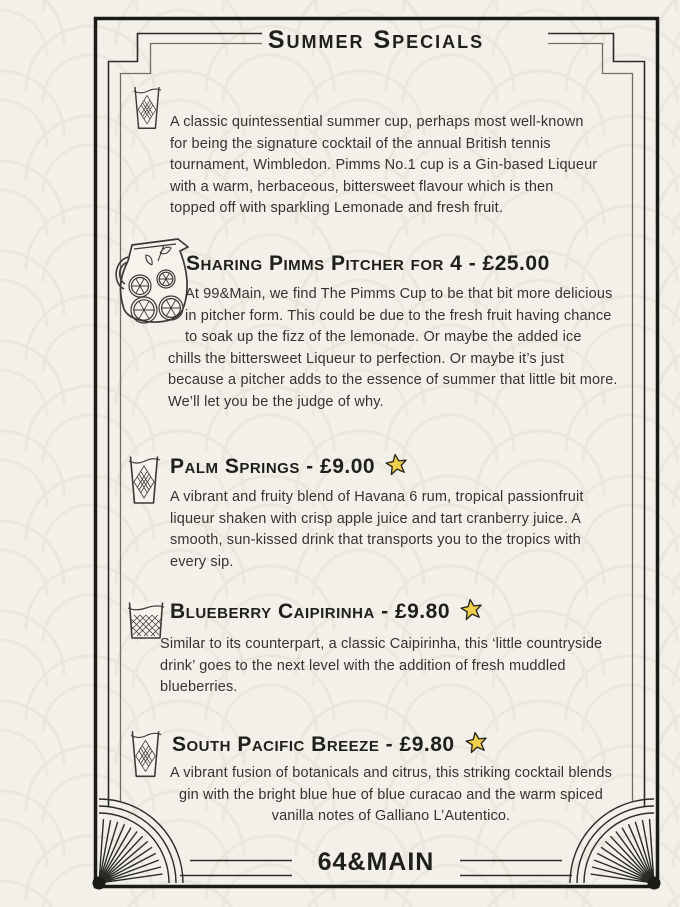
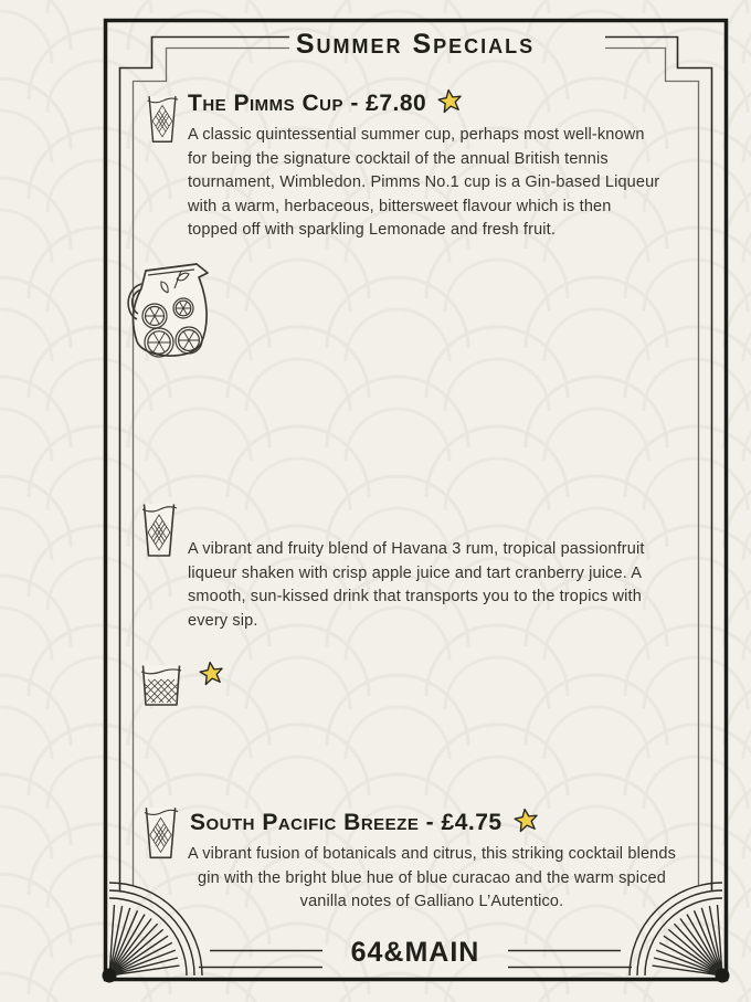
  Summer Specials
+ The Pimms Cup - £7.80
  A classic quintessential summer cup, perhaps most well-known for being the signature cocktail of the annual British tennis tournament, Wimbledon. Pimms No.1 cup is a Gin-based Liqueur with a warm, herbaceous, bittersweet flavour which is then topped off with sparkling Lemonade and fresh fruit.
- Sharing Pimms Pitcher for 4 - £25.00
- At 99&Main, we find The Pimms Cup to be that bit more delicious in pitcher form. This could be due to the fresh fruit having chance to soak up the fizz of the lemonade. Or maybe the added ice chills the bittersweet Liqueur to perfection. Or maybe it’s just because a pitcher adds to the essence of summer that little bit more. We’ll let you be the judge of why.
- Palm Springs - £9.00
- A vibrant and fruity blend of Havana 6 rum, tropical passionfruit liqueur shaken with crisp apple juice and tart cranberry juice. A smooth, sun-kissed drink that transports you to the tropics with every sip.
+ A vibrant and fruity blend of Havana 3 rum, tropical passionfruit liqueur shaken with crisp apple juice and tart cranberry juice. A smooth, sun-kissed drink that transports you to the tropics with every sip.
- Blueberry Caipirinha - £9.80
- Similar to its counterpart, a classic Caipirinha, this ‘little countryside drink’ goes to the next level with the addition of fresh muddled blueberries.
- South Pacific Breeze - £9.80
+ South Pacific Breeze - £4.75
  A vibrant fusion of botanicals and citrus, this striking cocktail blends gin with the bright blue hue of blue curacao and the warm spiced vanilla notes of Galliano L’Autentico.
  64&MAIN
